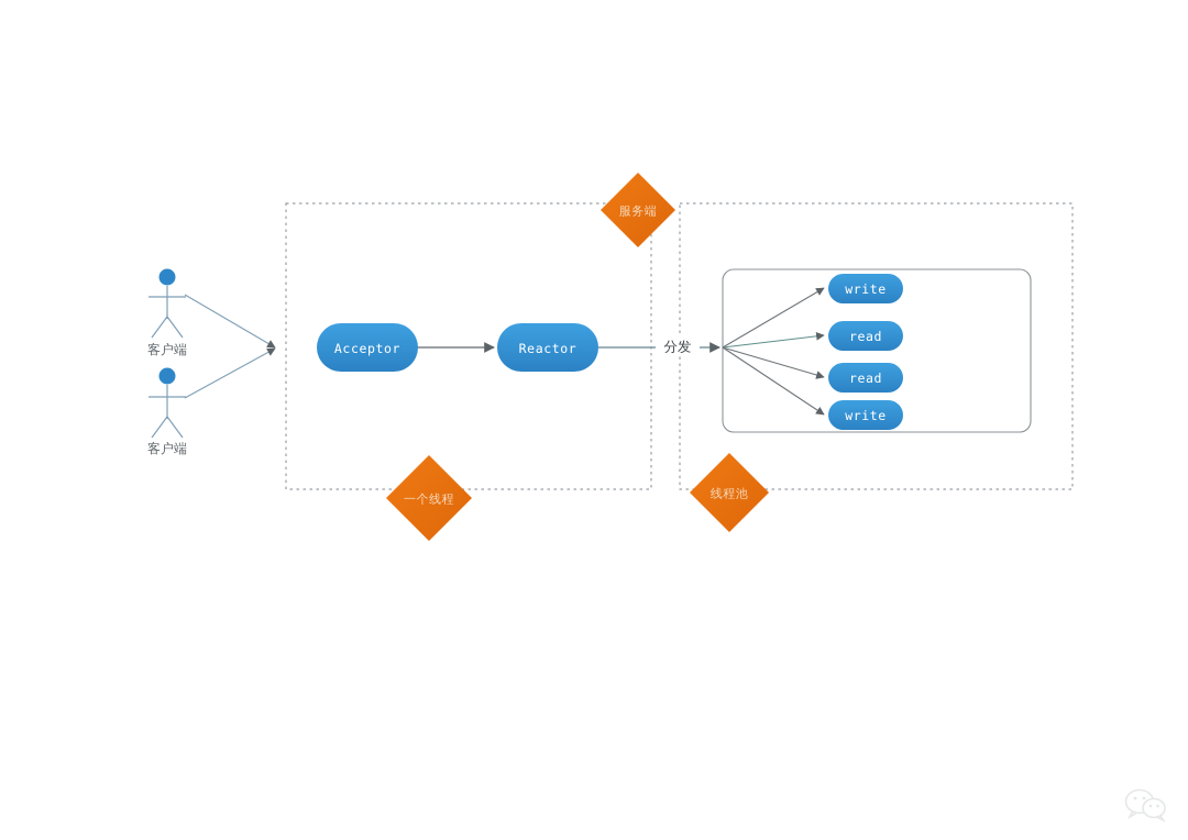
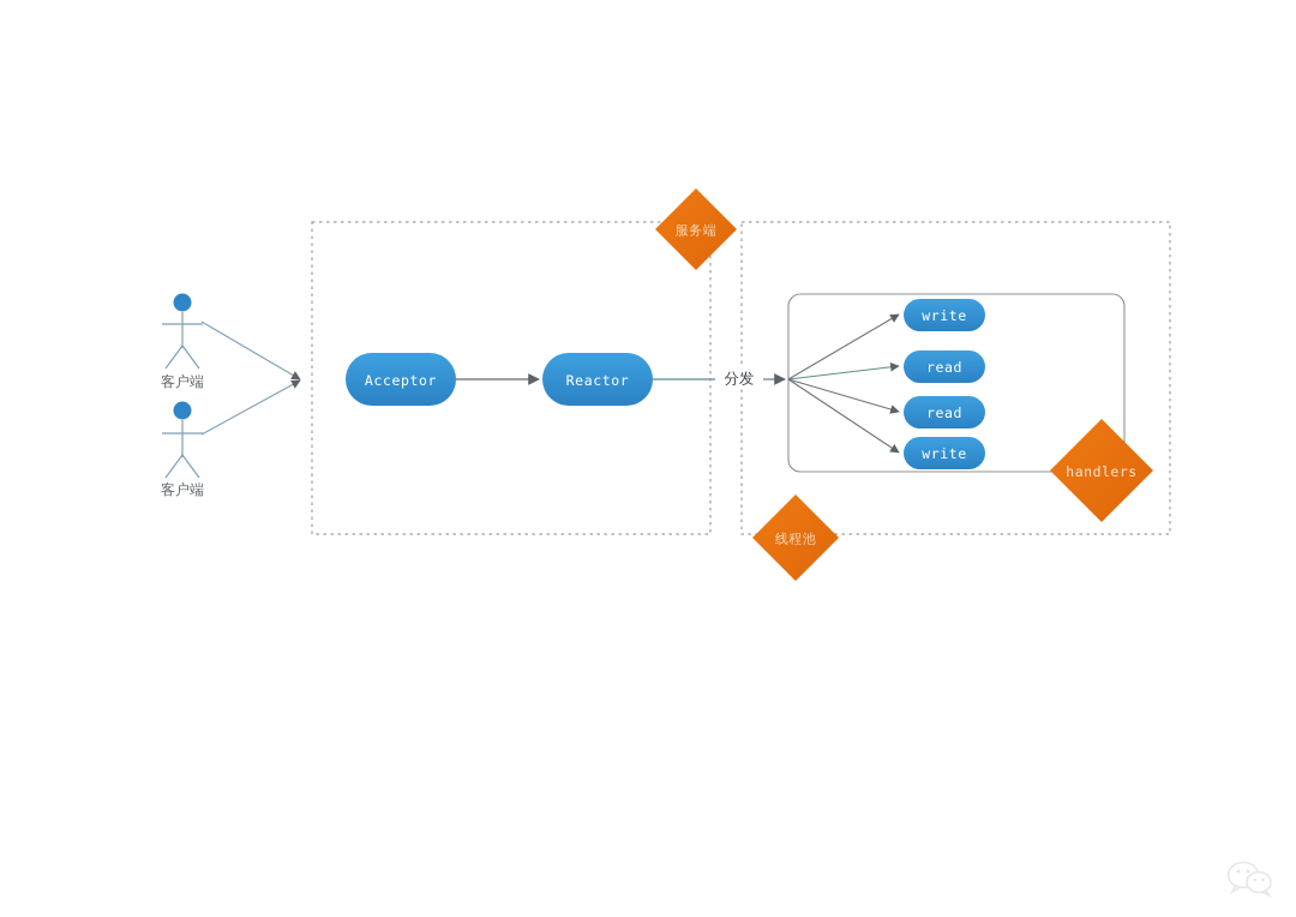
  客户端
  客户端
  Acceptor
  Reactor
  write
  read
  read
  write
  分发
  服务端
- 一个线程
  线程池
+ handlers
